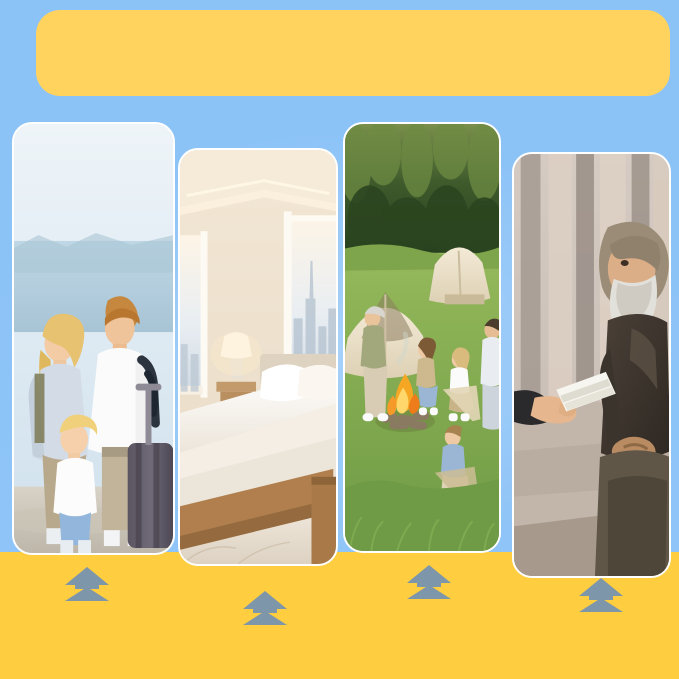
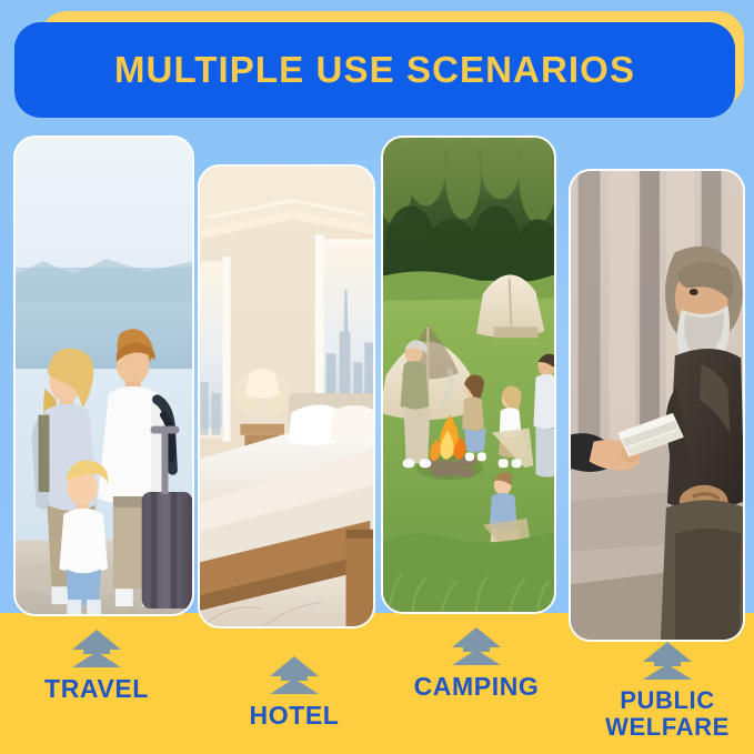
+ MULTIPLE USE SCENARIOS
+ TRAVEL
+ HOTEL
+ CAMPING
+ PUBLIC
+ WELFARE
